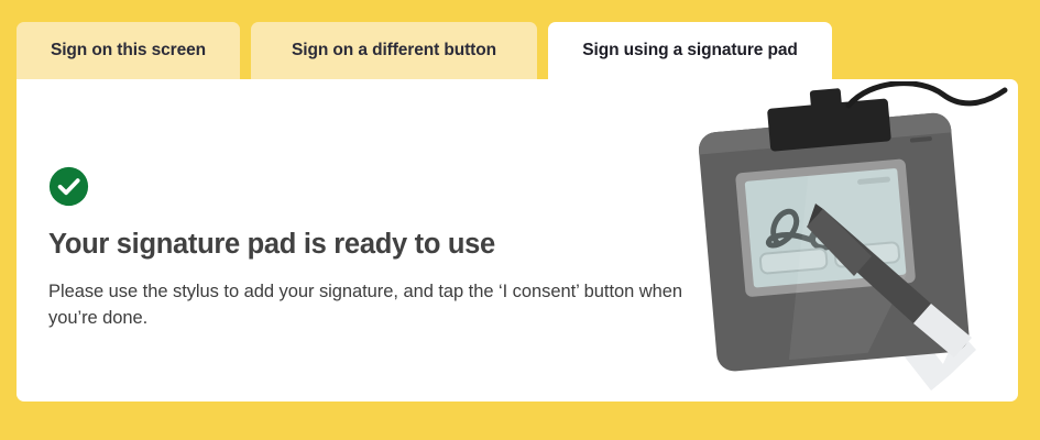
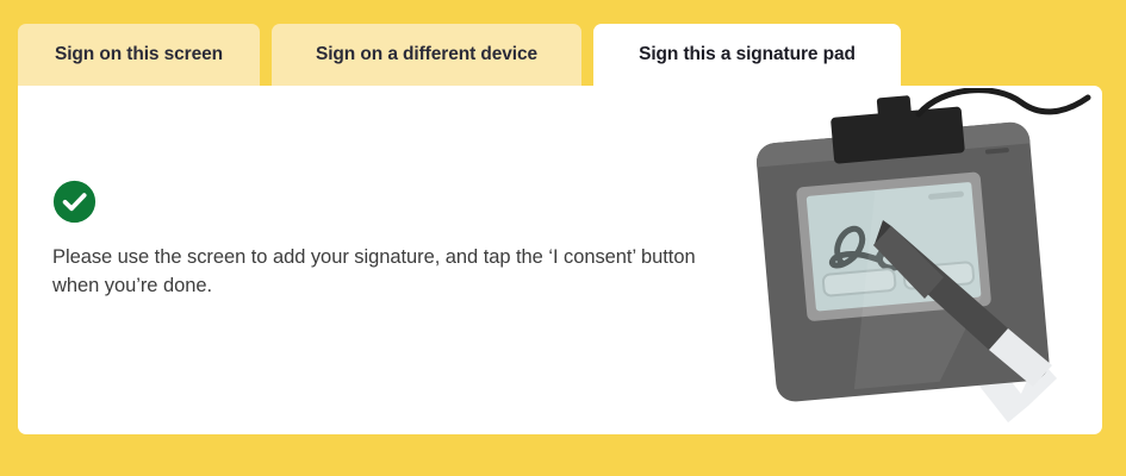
  Sign on this screen
- Sign on a different button
+ Sign on a different device
- Sign using a signature pad
+ Sign this a signature pad
- Your signature pad is ready to use
- Please use the stylus to add your signature, and tap the ‘I consent’ button when you’re done.
+ Please use the screen to add your signature, and tap the ‘I consent’ button when you’re done.
